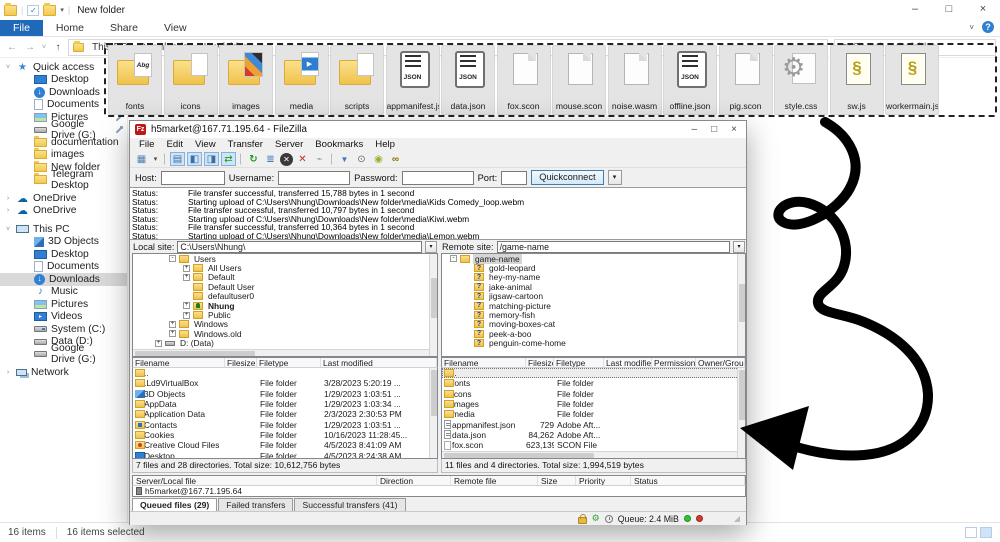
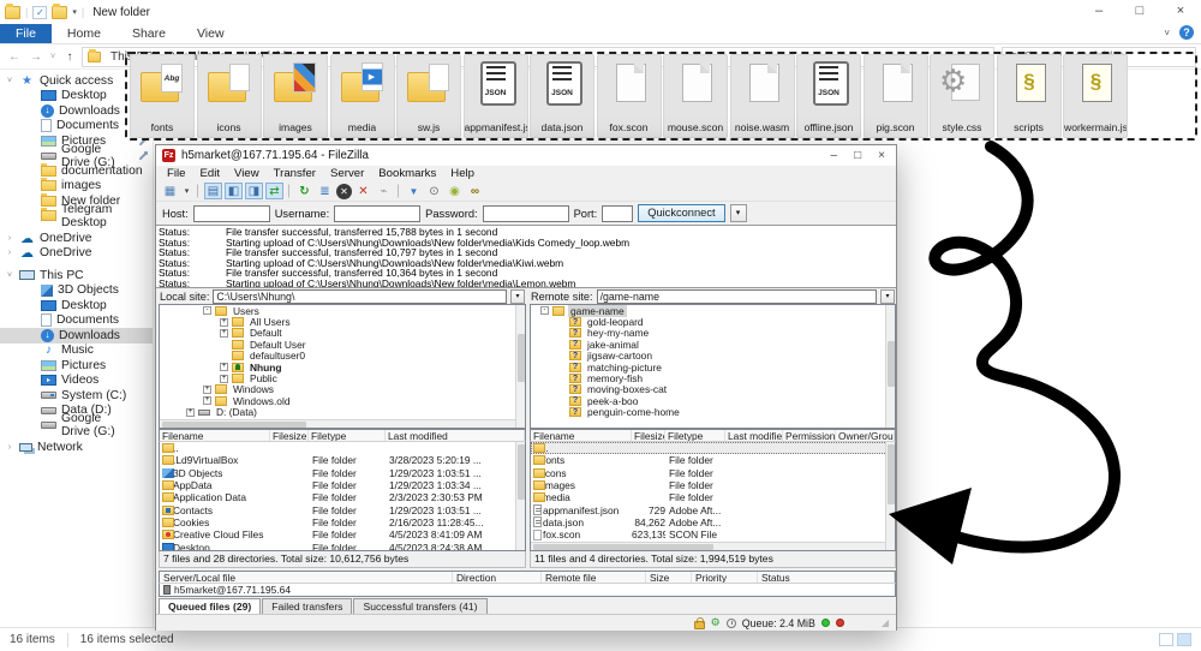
  |
  ✓
  New folder
  –
  □
  ×
  File
  Home
  Share
  View
  ˅
  ?
  ←
  →
  ↑
  Quick access
  Desktop
  Downloads
  Documents
  Pictures
  Google Drive (G:)
  documentation
  images
  New folder
  Telegram Desktop
  OneDrive
  OneDrive
  This PC
  3D Objects
  Desktop
  Documents
  Downloads
  Music
  Pictures
  Videos
  System (C:)
  Data (D:)
  Google Drive (G:)
  Network
  fonts
  icons
  images
  media
- scripts
+ sw.js
  appmanifest.j
  data.json
  fox.scon
  mouse.scon
  noise.wasm
  offline.json
  pig.scon
  style.css
- sw.js
+ scripts
  workermain.js
  16 items
  16 items selected
  h5market@167.71.195.64 - FileZilla
  –
  □
  ×
  File
  Edit
  View
  Transfer
  Server
  Bookmarks
  Help
  ▦
  ▤
  ◧
  ◨
  ⇄
  ↻
  ≣
  ✕
  ✕
  ⌁
  ▼
  ⊙
  ◉
  ∞
  Host:
  Username:
  Password:
  Port:
  Quickconnect
  Status:
  File transfer successful, transferred 15,788 bytes in 1 second
  Status:
  Starting upload of C:\Users\Nhung\Downloads\New folder\media\Kids Comedy_loop.webm
  Status:
  File transfer successful, transferred 10,797 bytes in 1 second
  Status:
  Starting upload of C:\Users\Nhung\Downloads\New folder\media\Kiwi.webm
  Status:
  File transfer successful, transferred 10,364 bytes in 1 second
  Status:
  Starting upload of C:\Users\Nhung\Downloads\New folder\media\Lemon.webm
  Local site:
  C:\Users\Nhung\
  Users
  All Users
  Default
  Default User
  defaultuser0
  Nhung
  Public
  Windows
  Windows.old
  D: (Data)
  Remote site:
  /game-name
  game-name
  gold-leopard
  hey-my-name
  jake-animal
  jigsaw-cartoon
  matching-picture
  memory-fish
  moving-boxes-cat
  peek-a-boo
  penguin-come-home
  Filename
  Filesize
  Filetype
  Last modified
  ..
  .Ld9VirtualBox
  File folder
  3/28/2023 5:20:19 ...
  3D Objects
  File folder
  1/29/2023 1:03:51 ...
  AppData
  File folder
  1/29/2023 1:03:34 ...
  Application Data
  File folder
  2/3/2023 2:30:53 PM
  Contacts
  File folder
  1/29/2023 1:03:51 ...
  Cookies
  File folder
- 10/16/2023 11:28:45...
+ 2/16/2023 11:28:45...
  Creative Cloud Files
  File folder
  4/5/2023 8:41:09 AM
  Desktop
  File folder
  4/5/2023 8:24:38 AM
  7 files and 28 directories. Total size: 10,612,756 bytes
  Filename
  Filesiz
  Filetype
  Last modifie
  Permission
  Owner/Grou
  onts
  File folder
  cons
  File folder
  mages
  File folder
  media
  File folder
  appmanifest.json
  729
  Adobe Aft...
  data.json
  84,262
  Adobe Aft...
  fox.scon
  623,139
  SCON File
  11 files and 4 directories. Total size: 1,994,519 bytes
  Server/Local file
  Direction
  Remote file
  Size
  Priority
  Status
  h5market@167.71.195.64
  Queued files (29)
  Failed transfers
  Successful transfers (41)
  ⚙
  Queue: 2.4 MiB
  ◢
